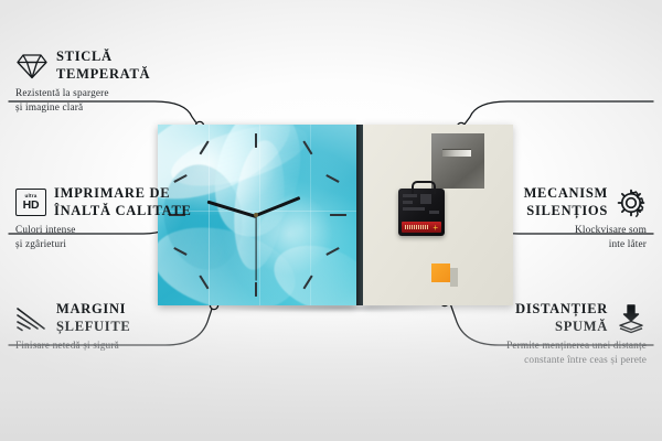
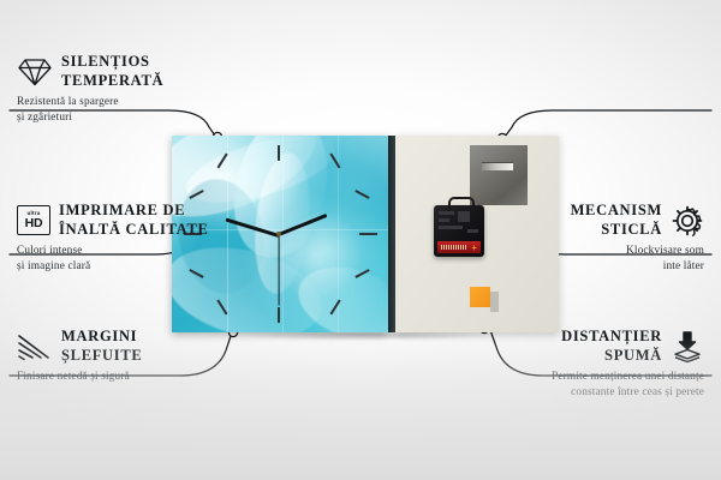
  +
- STICLĂ
+ SILENȚIOS
  TEMPERATĂ
  Rezistentă la spargere
- și imagine clară
+ și zgârieturi
  HD
  IMPRIMARE DE
  ÎNALTĂ CALITATE
  Culori intense
- și zgârieturi
+ și imagine clară
  MECANISM
- SILENȚIOS
+ STICLĂ
  Klockvisare som
  inte låter
